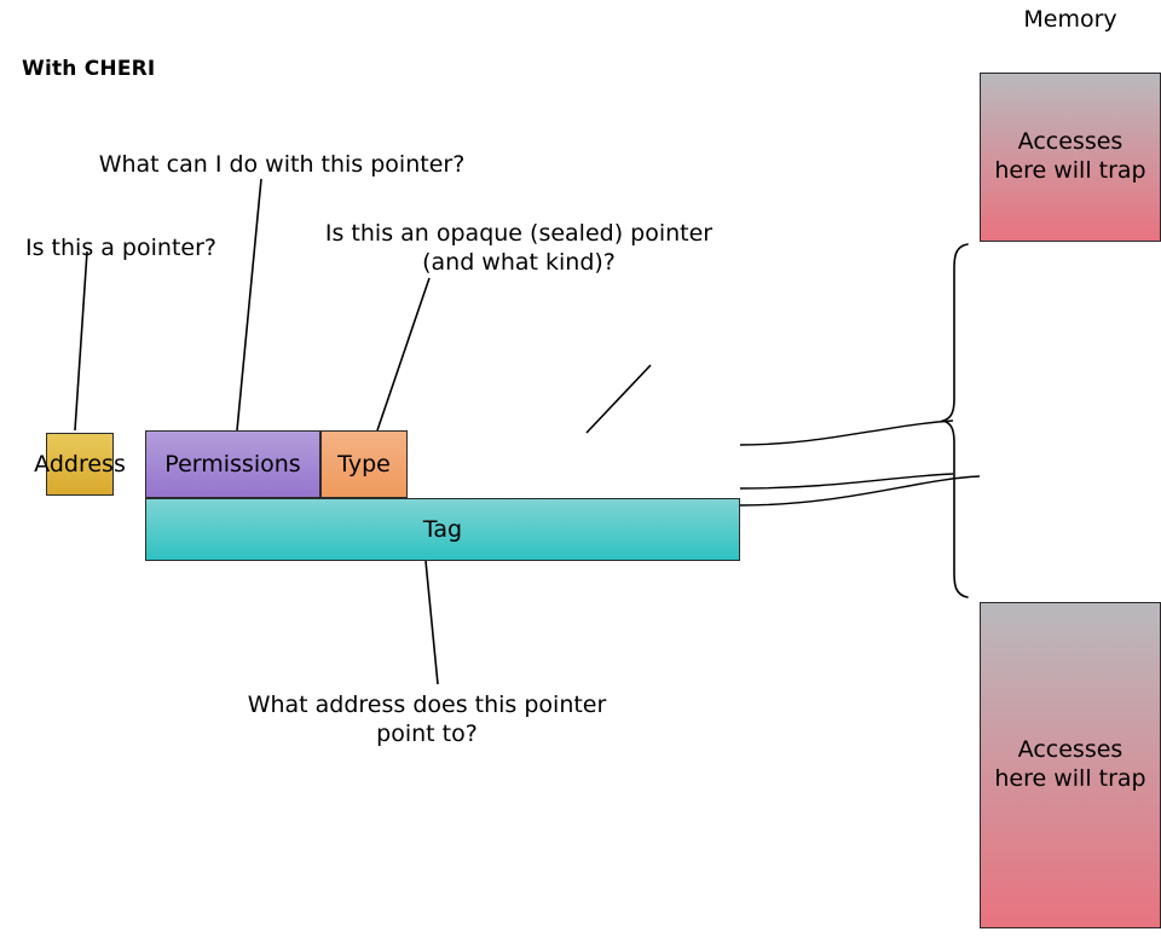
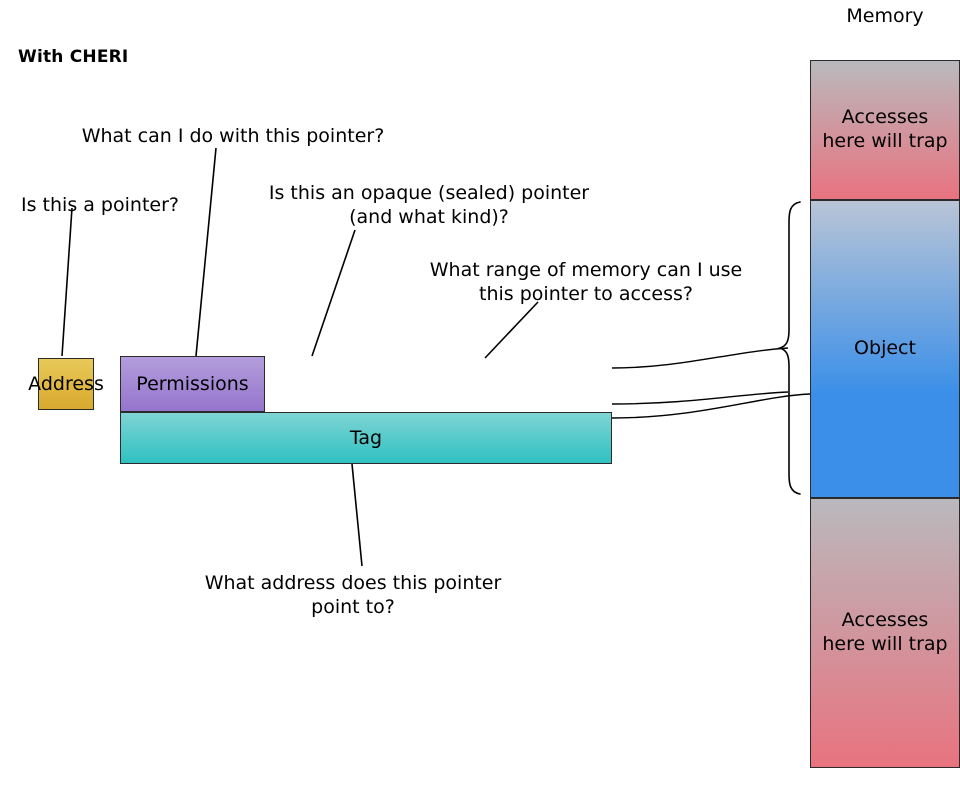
  With CHERI
  Memory
  Is this a pointer?
  What can I do with this pointer?
  Is this an opaque (sealed) pointer
  (and what kind)?
+ What range of memory can I use
+ this pointer to access?
  What address does this pointer
  point to?
  Address
  Permissions
- Type
  Tag
  Accesses
  here will trap
+ Object
  Accesses
  here will trap
